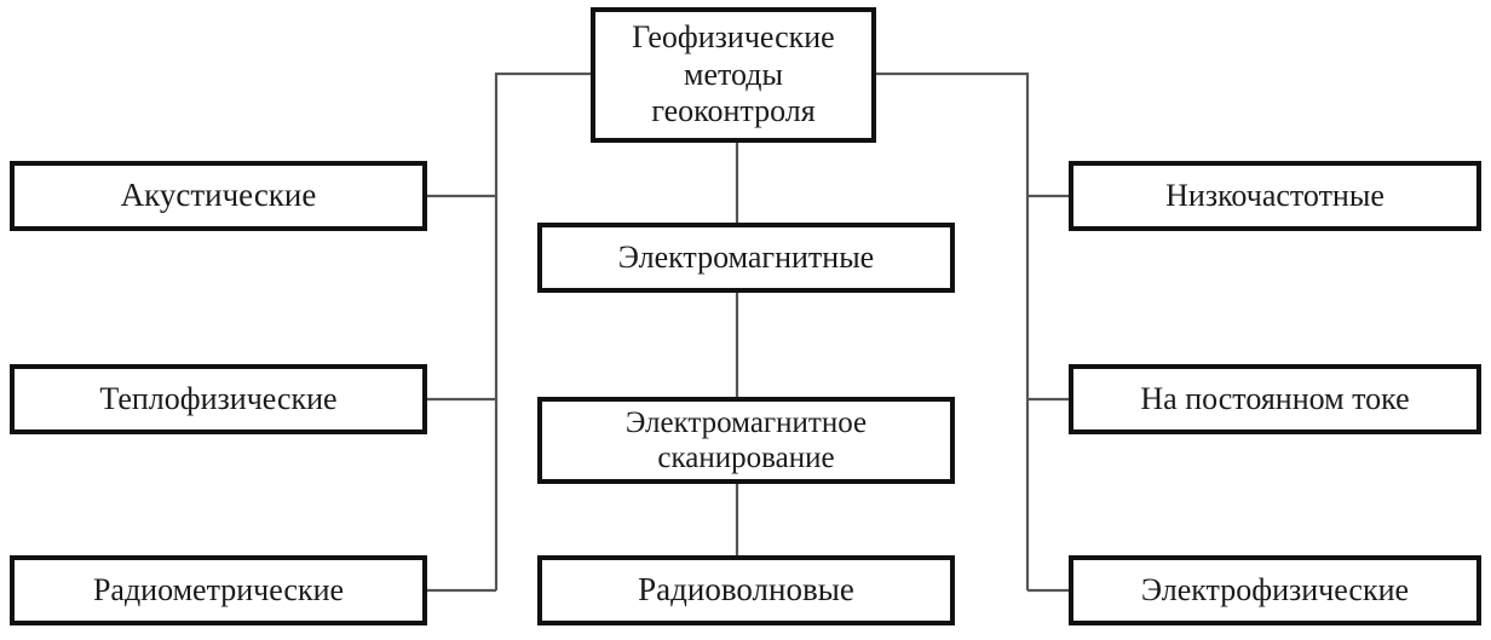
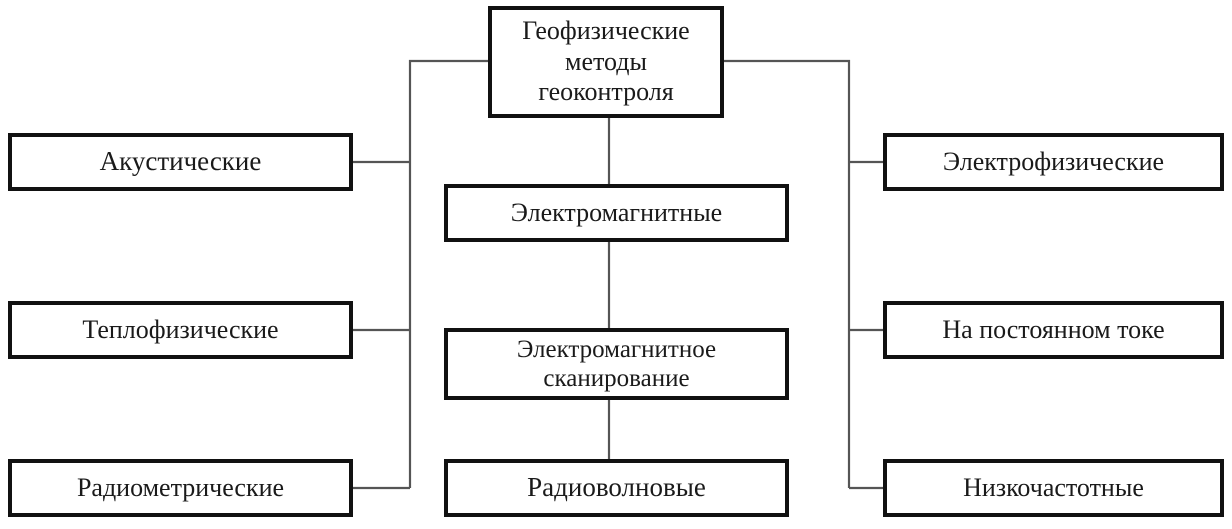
  Геофизические
  методы
  геоконтроля
  Акустические
  Теплофизические
  Радиометрические
  Электромагнитные
  Электромагнитное
  сканирование
  Радиоволновые
- Низкочастотные
+ Электрофизические
  На постоянном токе
- Электрофизические
+ Низкочастотные
